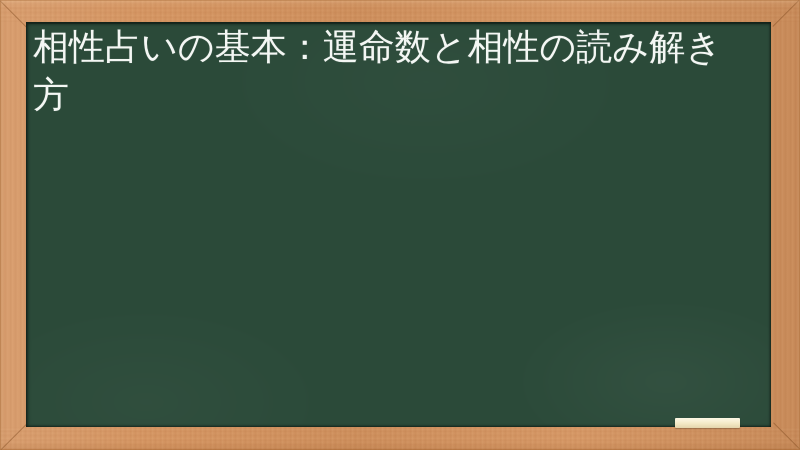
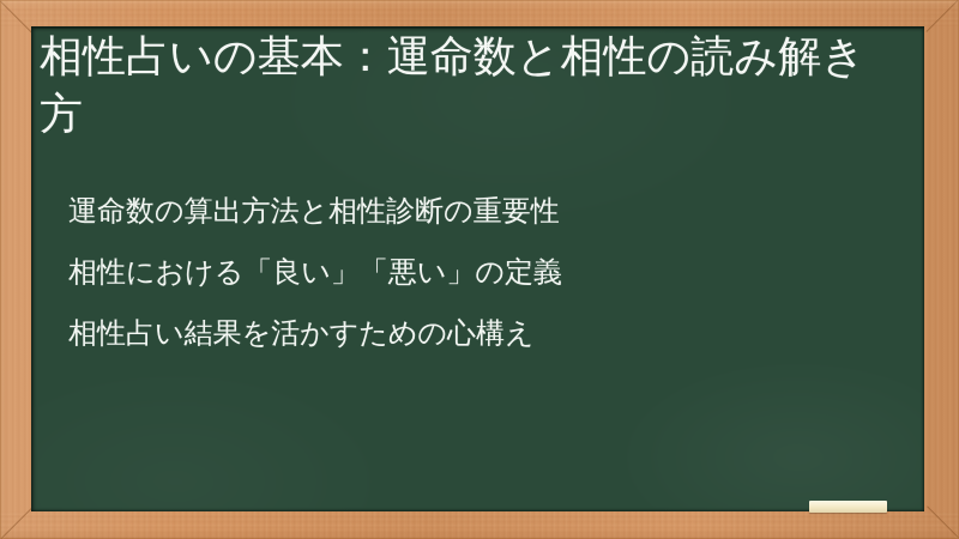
  相性占いの基本：運命数と相性の読み解き方
+ 運命数の算出方法と相性診断の重要性
+ 相性における「良い」「悪い」の定義
+ 相性占い結果を活かすための心構え
